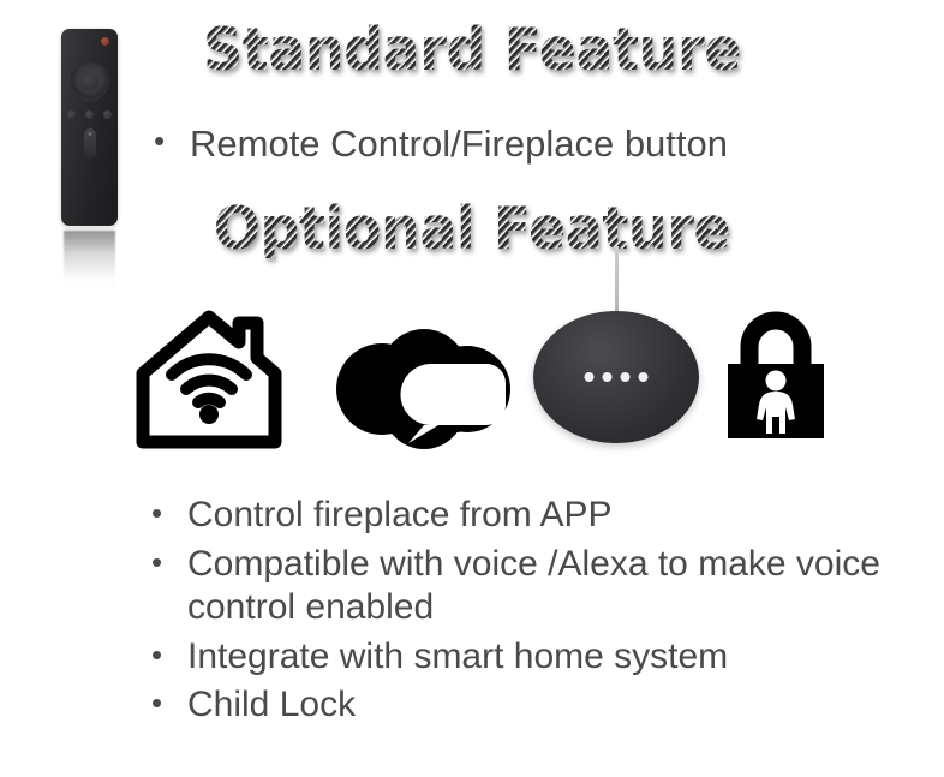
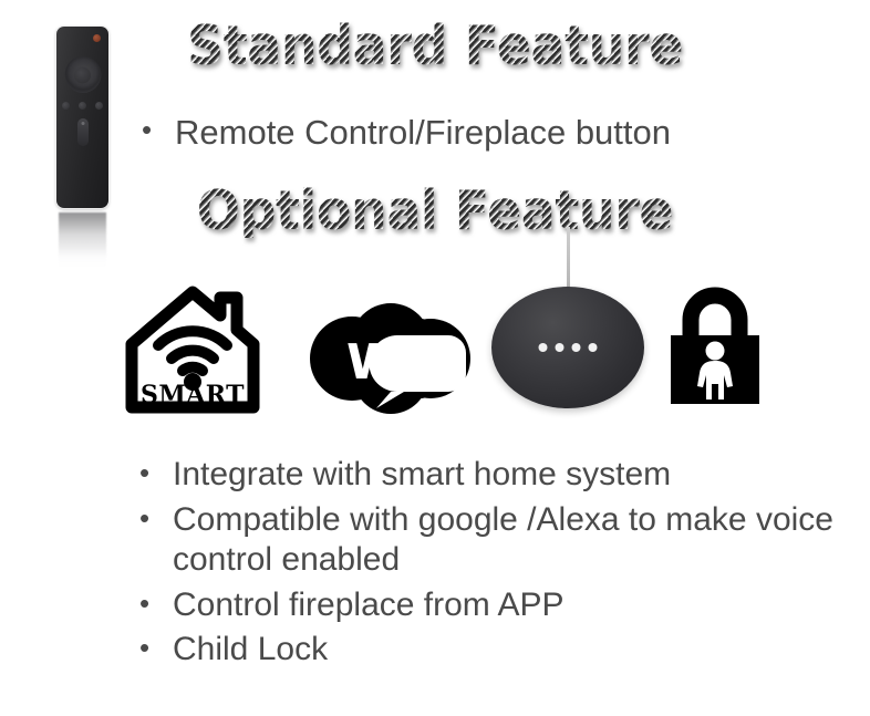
  Standard Feature
  Optional Feature
  •
  Remote Control/Fireplace button
+ SMART
+ Wi
  •
- Control fireplace from APP
+ Integrate with smart home system
  •
- Compatible with voice /Alexa to make voice control enabled
+ Compatible with google /Alexa to make voice control enabled
  •
- Integrate with smart home system
+ Control fireplace from APP
  •
  Child Lock
